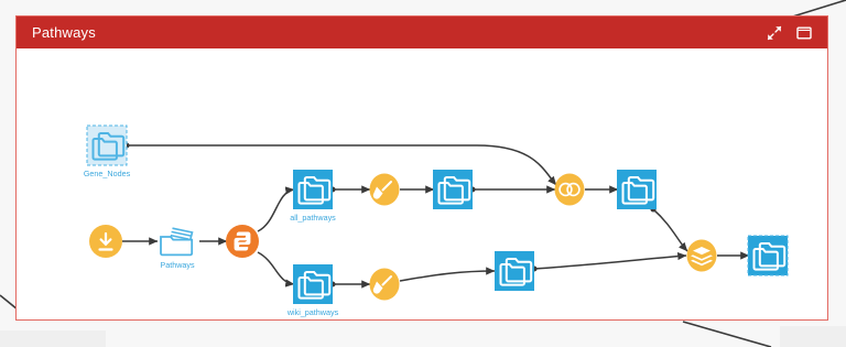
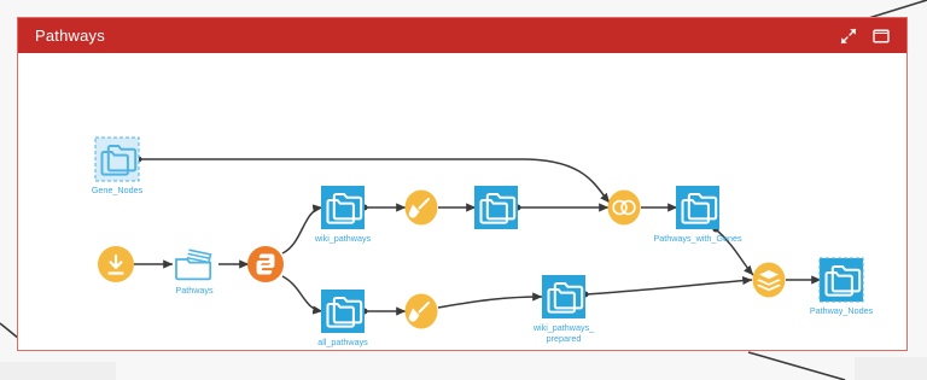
  Pathways
  Gene_Nodes
  Pathways
- all_pathways
+ wiki_pathways
+ Pathways_with_Genes
- wiki_pathways
+ all_pathways
+ wiki_pathways_
+ prepared
+ Pathway_Nodes
